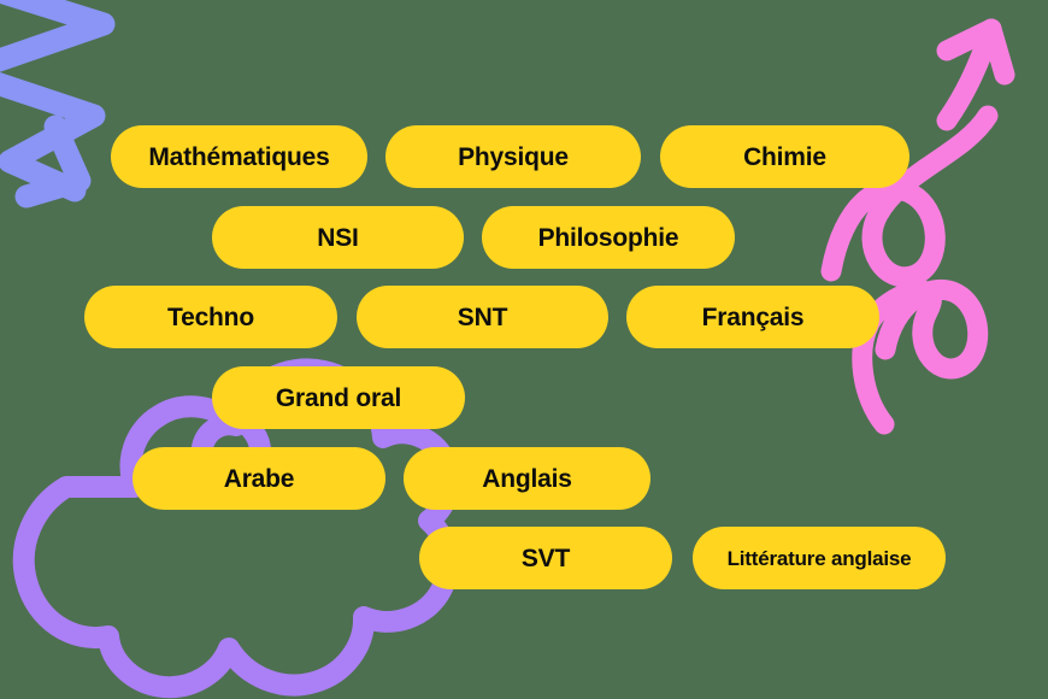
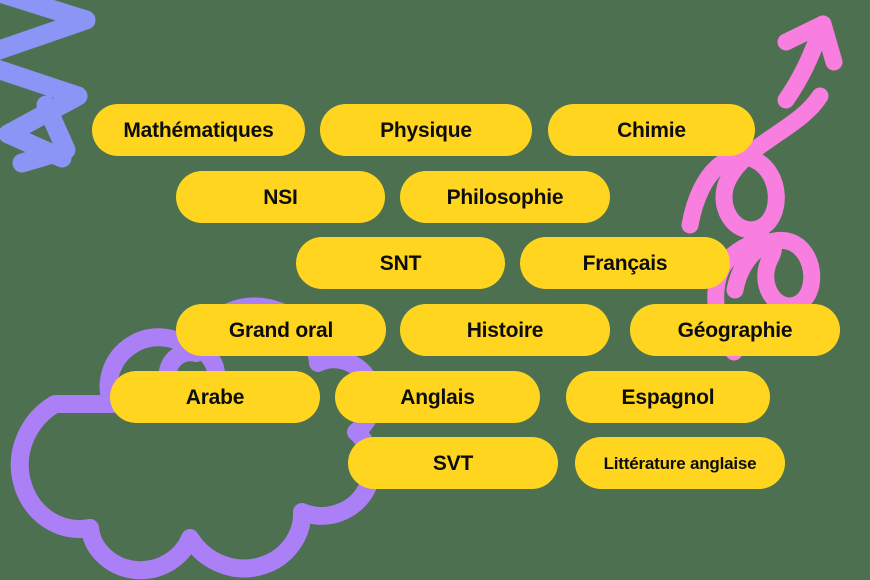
  Mathématiques
  Physique
  Chimie
  NSI
  Philosophie
- Techno
  SNT
  Français
  Grand oral
+ Histoire
+ Géographie
  Arabe
  Anglais
+ Espagnol
  SVT
  Littérature anglaise
